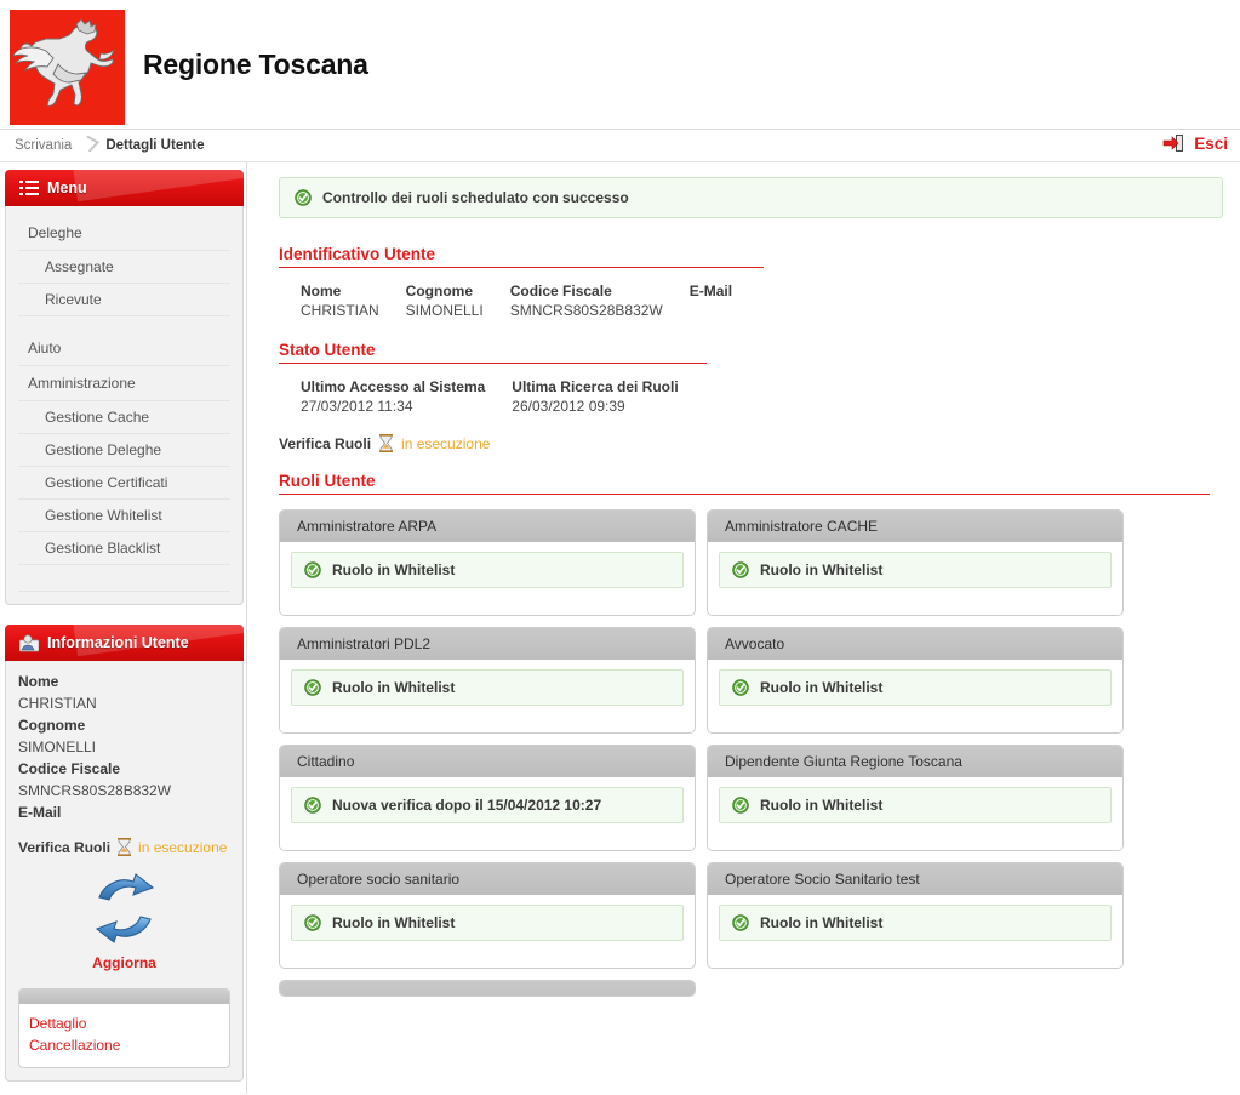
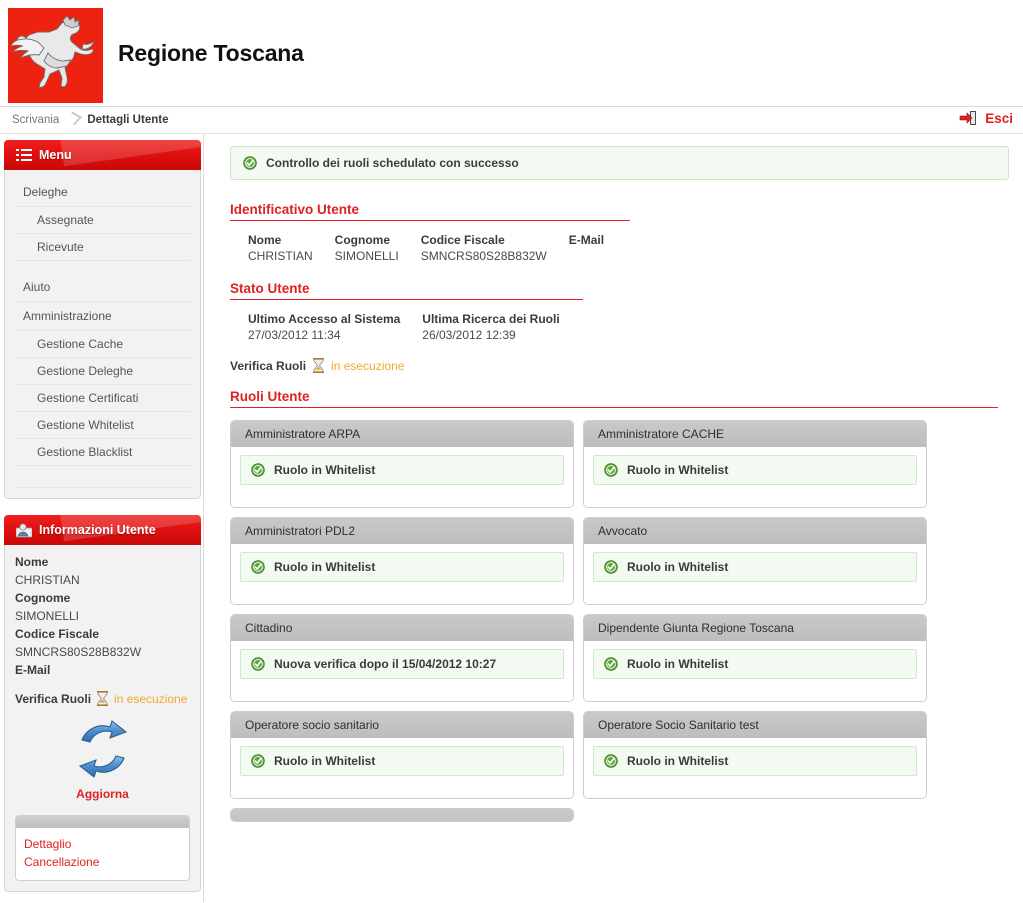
  Regione Toscana
  Scrivania
  Dettagli Utente
  Esci
  Menu
  Deleghe
  Assegnate
  Ricevute
  Aiuto
  Amministrazione
  Gestione Cache
  Gestione Deleghe
  Gestione Certificati
  Gestione Whitelist
  Gestione Blacklist
  Informazioni Utente
  Nome
  CHRISTIAN
  Cognome
  SIMONELLI
  Codice Fiscale
  SMNCRS80S28B832W
  E-Mail
  Verifica Ruoli
  in esecuzione
  Aggiorna
  Dettaglio
  Cancellazione
  Controllo dei ruoli schedulato con successo
  Identificativo Utente
  Nome	Cognome	Codice Fiscale	E-Mail
  CHRISTIAN	SIMONELLI	SMNCRS80S28B832W
  Stato Utente
  Ultimo Accesso al Sistema	Ultima Ricerca dei Ruoli
- 27/03/2012 11:34	26/03/2012 09:39
+ 27/03/2012 11:34	26/03/2012 12:39
  Verifica Ruoli
  in esecuzione
  Ruoli Utente
  Amministratore ARPA
  Ruolo in Whitelist
  Amministratore CACHE
  Ruolo in Whitelist
  Amministratori PDL2
  Ruolo in Whitelist
  Avvocato
  Ruolo in Whitelist
  Cittadino
  Nuova verifica dopo il 15/04/2012 10:27
  Dipendente Giunta Regione Toscana
  Ruolo in Whitelist
  Operatore socio sanitario
  Ruolo in Whitelist
  Operatore Socio Sanitario test
  Ruolo in Whitelist
